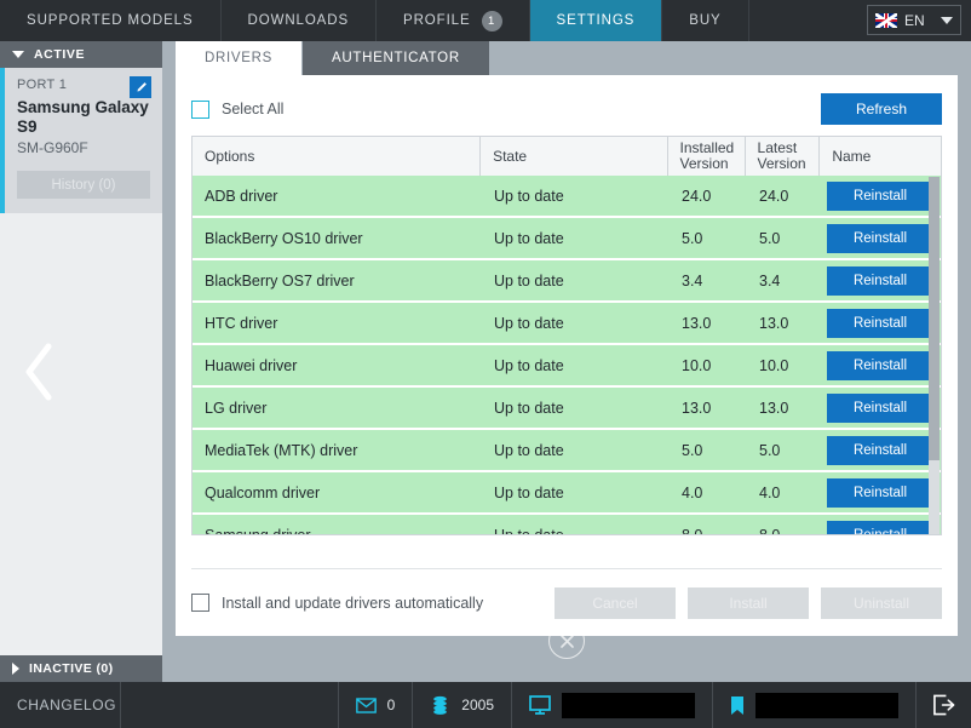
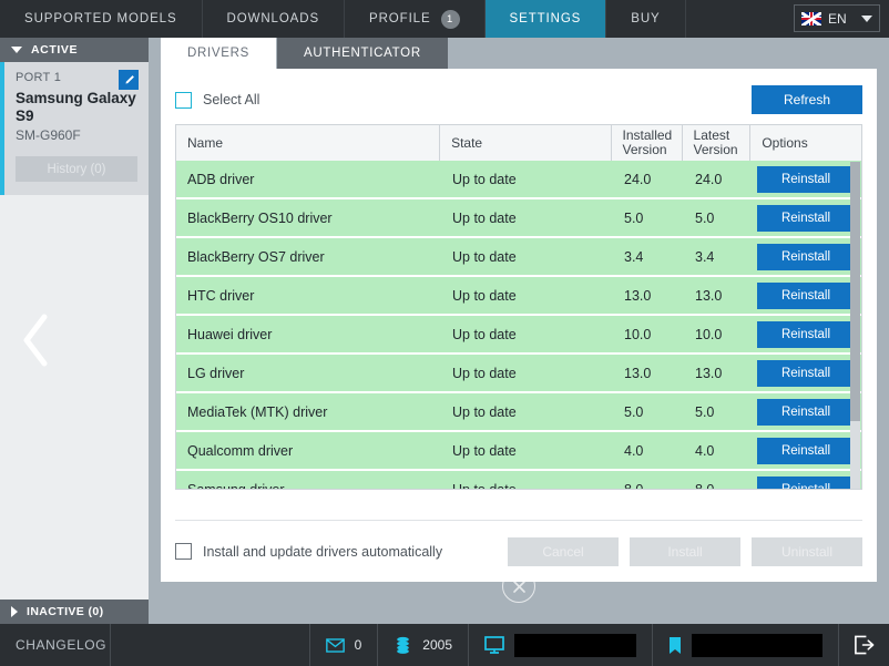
  SUPPORTED MODELS
  DOWNLOADS
  PROFILE
  1
  SETTINGS
  BUY
  EN
  ACTIVE
  PORT 1
  Samsung Galaxy S9
  SM-G960F
  History (0)
  INACTIVE (0)
  DRIVERS
  AUTHENTICATOR
  Select All
  Refresh
- Options
+ Name
  State
  Installed Version
  Latest Version
- Name
+ Options
  ADB driver
  Up to date
  24.0
  24.0
  Reinstall
  BlackBerry OS10 driver
  Up to date
  5.0
  5.0
  Reinstall
  BlackBerry OS7 driver
  Up to date
  3.4
  3.4
  Reinstall
  HTC driver
  Up to date
  13.0
  13.0
  Reinstall
  Huawei driver
  Up to date
  10.0
  10.0
  Reinstall
  LG driver
  Up to date
  13.0
  13.0
  Reinstall
  MediaTek (MTK) driver
  Up to date
  5.0
  5.0
  Reinstall
  Qualcomm driver
  Up to date
  4.0
  4.0
  Reinstall
  Install and update drivers automatically
  CHANGELOG
  0
  2005
